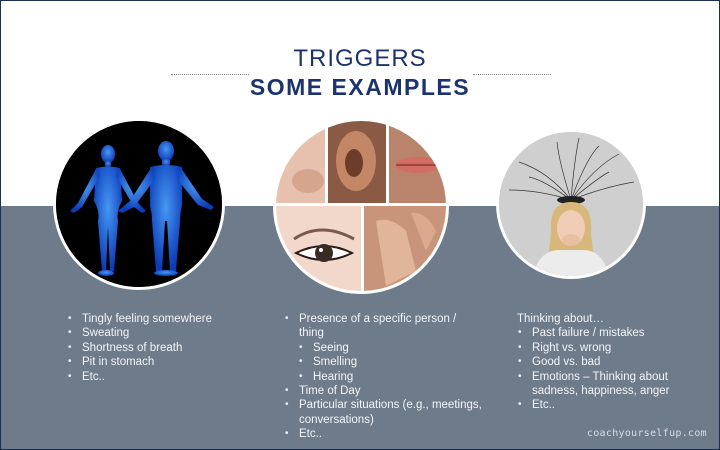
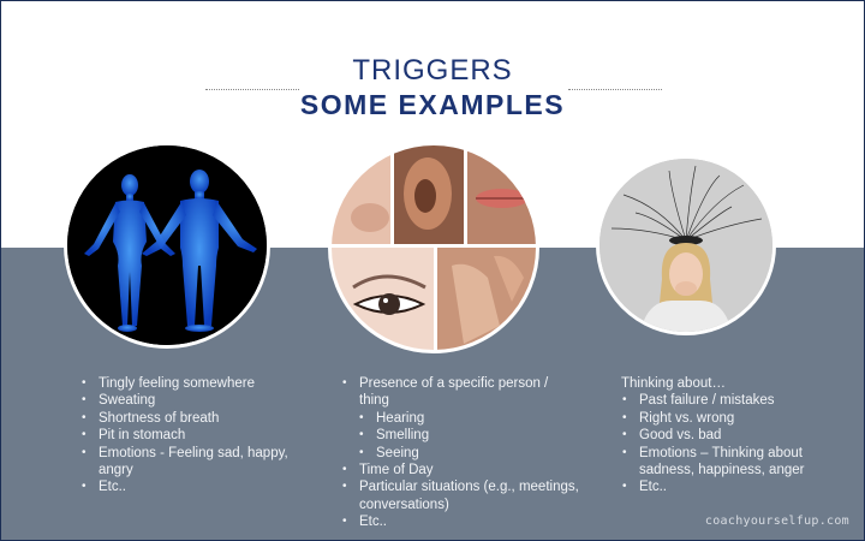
  TRIGGERS
  SOME EXAMPLES
  Tingly feeling somewhere
  Sweating
  Shortness of breath
  Pit in stomach
+ Emotions - Feeling sad, happy, angry
  Etc..
  Presence of a specific person / thing
- Seeing
+ Hearing
  Smelling
- Hearing
+ Seeing
  Time of Day
  Particular situations (e.g., meetings, conversations)
  Etc..
  Thinking about…
  Past failure / mistakes
  Right vs. wrong
  Good vs. bad
  Emotions – Thinking about sadness, happiness, anger
  Etc..
  coachyourselfup.com
